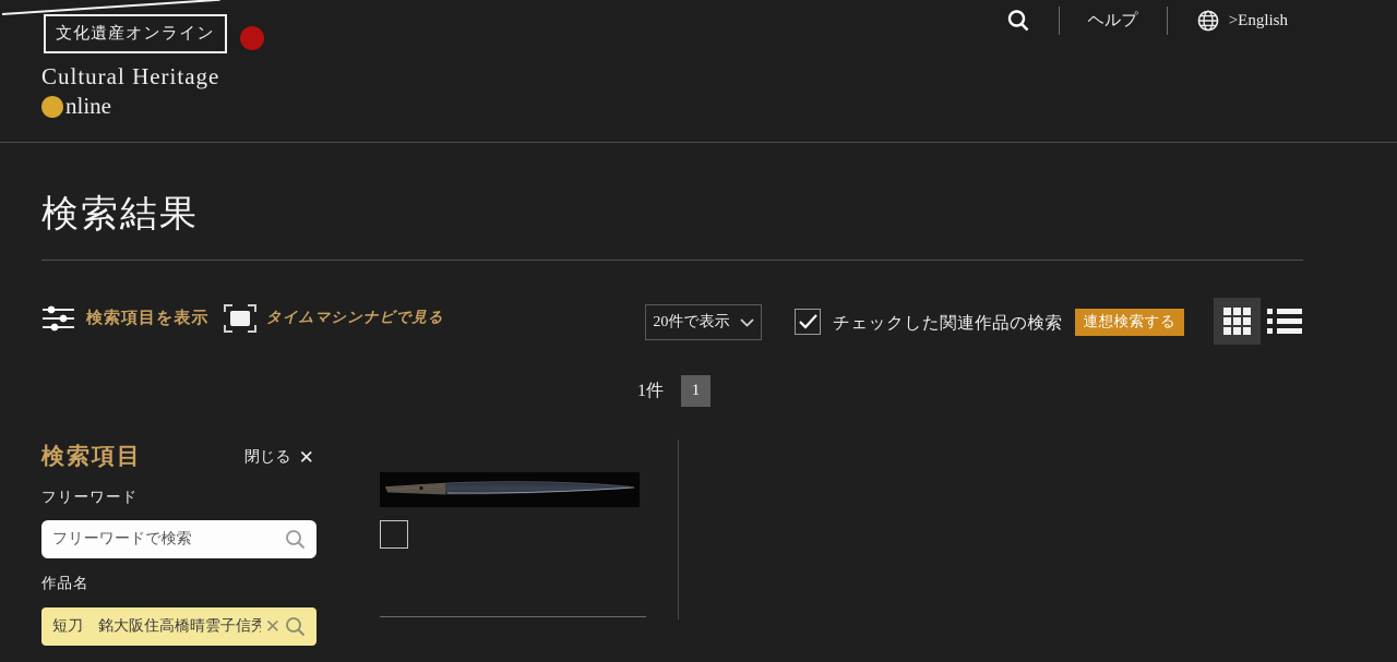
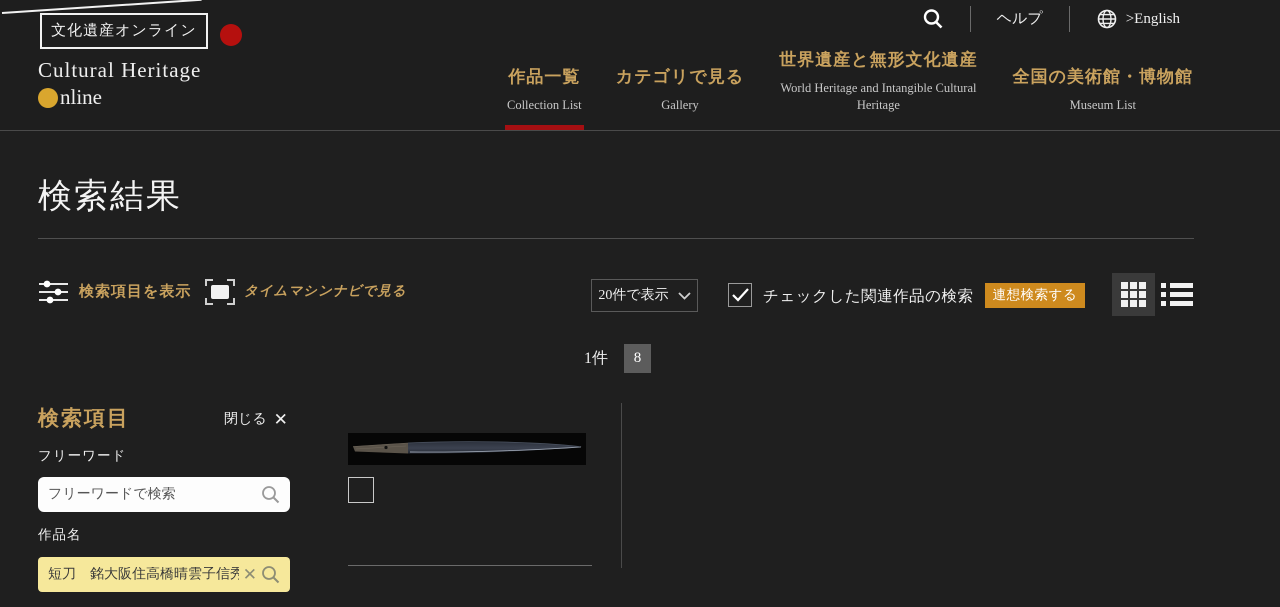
  文化遺産オンライン
  Cultural Heritage
  nline
  ヘルプ
  >English
+ 作品一覧
+ Collection List
+ カテゴリで見る
+ Gallery
+ 世界遺産と無形文化遺産
+ World Heritage and Intangible Cultural Heritage
+ 全国の美術館・博物館
+ Museum List
  検索結果
  検索項目を表示
  タイムマシンナビで見る
  20件で表示
  チェックした関連作品の検索
  連想検索する
  1件
- 1
+ 8
  検索項目
  閉じる
  ✕
  フリーワード
  フリーワードで検索
  作品名
  短刀 銘大阪住高橋晴雲子信秀
  ✕
